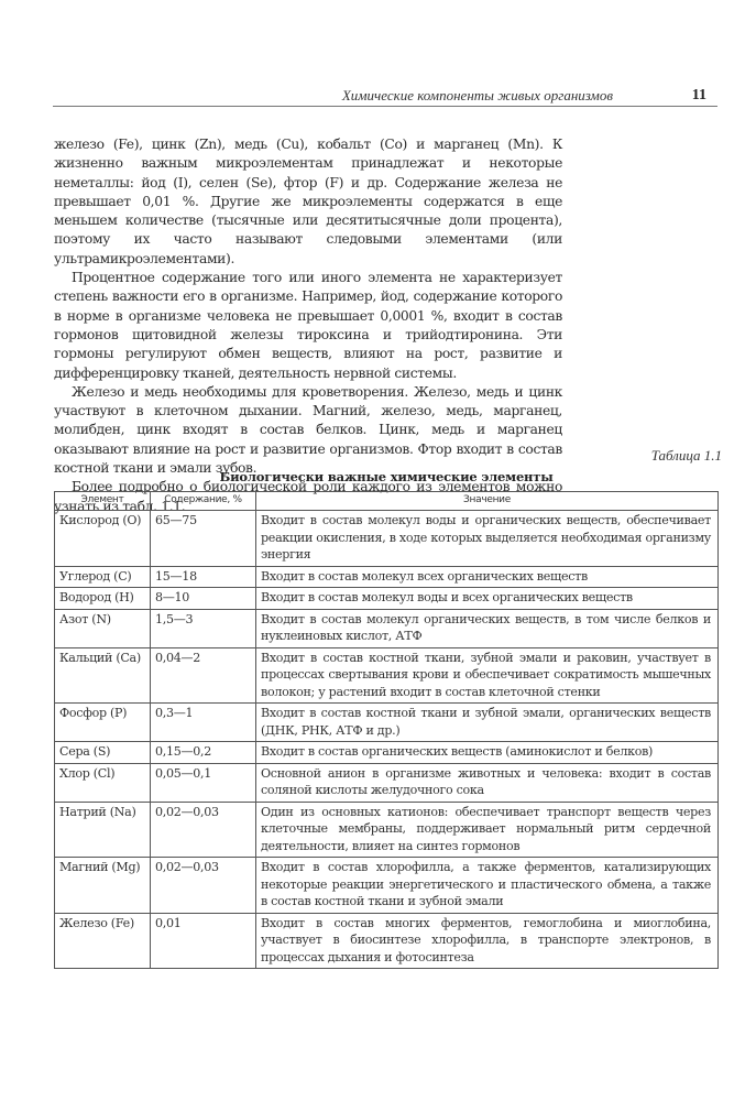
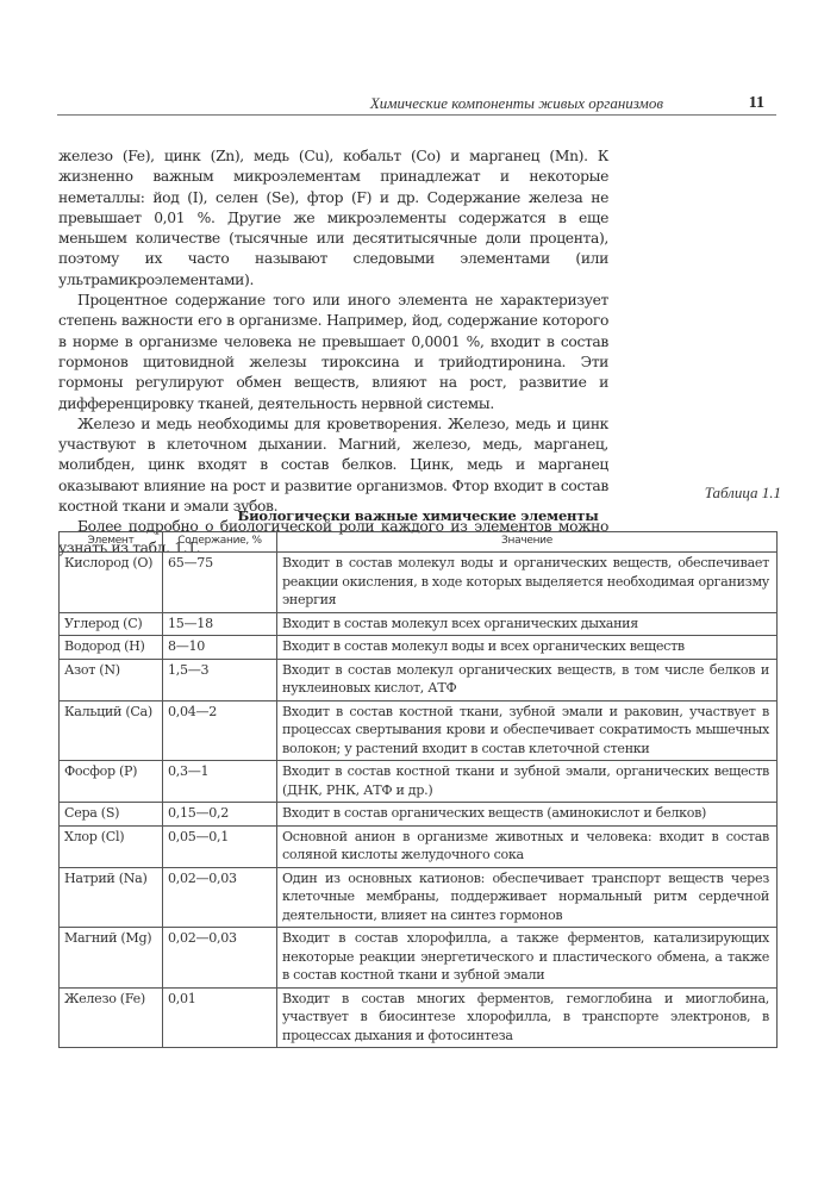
  Химические компоненты живых организмов
  11
  железо (Fe), цинк (Zn), медь (Cu), кобальт (Co) и марганец (Mn). К жизненно важным микроэлементам принадлежат и некоторые неметаллы: йод (I), селен (Se), фтор (F) и др. Содержание железа не превышает 0,01 %. Другие же микроэлементы содержатся в еще меньшем количестве (тысячные или десятитысячные доли процента), поэтому их часто называют следовыми элементами (или ультрамикроэлементами).
  Процентное содержание того или иного элемента не характеризует степень важности его в организме. Например, йод, содержание которого в норме в организме человека не превышает 0,0001 %, входит в состав гормонов щитовидной железы тироксина и трийодтиронина. Эти гормоны регулируют обмен веществ, влияют на рост, развитие и дифференцировку тканей, деятельность нервной системы.
  Железо и медь необходимы для кроветворения. Железо, медь и цинк участвуют в клеточном дыхании. Магний, железо, медь, марганец, молибден, цинк входят в состав белков. Цинк, медь и марганец оказывают влияние на рост и развитие организмов. Фтор входит в состав костной ткани и эмали зубов.
  Более подробно о биологической роли каждого из элементов можно узнать из табл. 1.1.
  Таблица 1.1
  Биологически важные химические элементы
  Элемент	Содержание, %	Значение
  Кислород (O)	65—75	Входит в состав молекул воды и органических веществ, обеспечивает реакции окисления, в ходе которых выделяется необходимая организму энергия
- Углерод (C)	15—18	Входит в состав молекул всех органических веществ
+ Углерод (C)	15—18	Входит в состав молекул всех органических дыхания
  Водород (H)	8—10	Входит в состав молекул воды и всех органических веществ
  Азот (N)	1,5—3	Входит в состав молекул органических веществ, в том числе белков и нуклеиновых кислот, АТФ
  Кальций (Ca)	0,04—2	Входит в состав костной ткани, зубной эмали и раковин, участвует в процессах свертывания крови и обеспечивает сократимость мышечных волокон; у растений входит в состав клеточной стенки
  Фосфор (P)	0,3—1	Входит в состав костной ткани и зубной эмали, органических веществ (ДНК, РНК, АТФ и др.)
  Сера (S)	0,15—0,2	Входит в состав органических веществ (аминокислот и белков)
  Хлор (Cl)	0,05—0,1	Основной анион в организме животных и человека: входит в состав соляной кислоты желудочного сока
  Натрий (Na)	0,02—0,03	Один из основных катионов: обеспечивает транспорт веществ через клеточные мембраны, поддерживает нормальный ритм сердечной деятельности, влияет на синтез гормонов
  Магний (Mg)	0,02—0,03	Входит в состав хлорофилла, а также ферментов, катализирующих некоторые реакции энергетического и пластического обмена, а также в состав костной ткани и зубной эмали
  Железо (Fe)	0,01	Входит в состав многих ферментов, гемоглобина и миоглобина, участвует в биосинтезе хлорофилла, в транспорте электронов, в процессах дыхания и фотосинтеза
